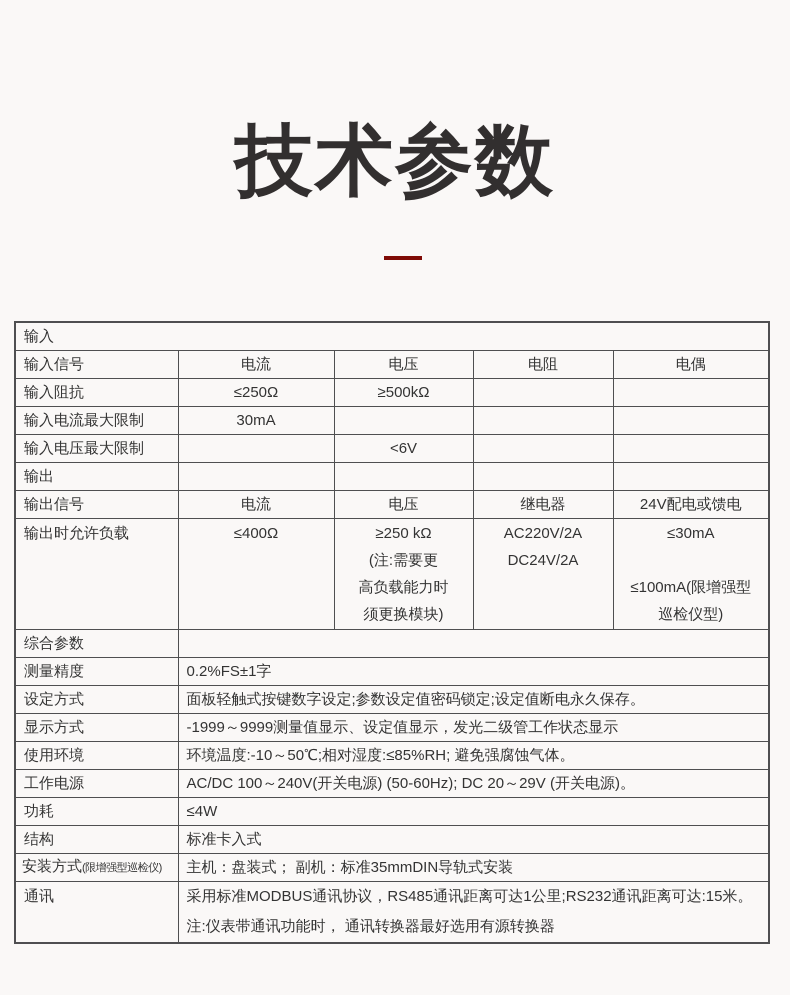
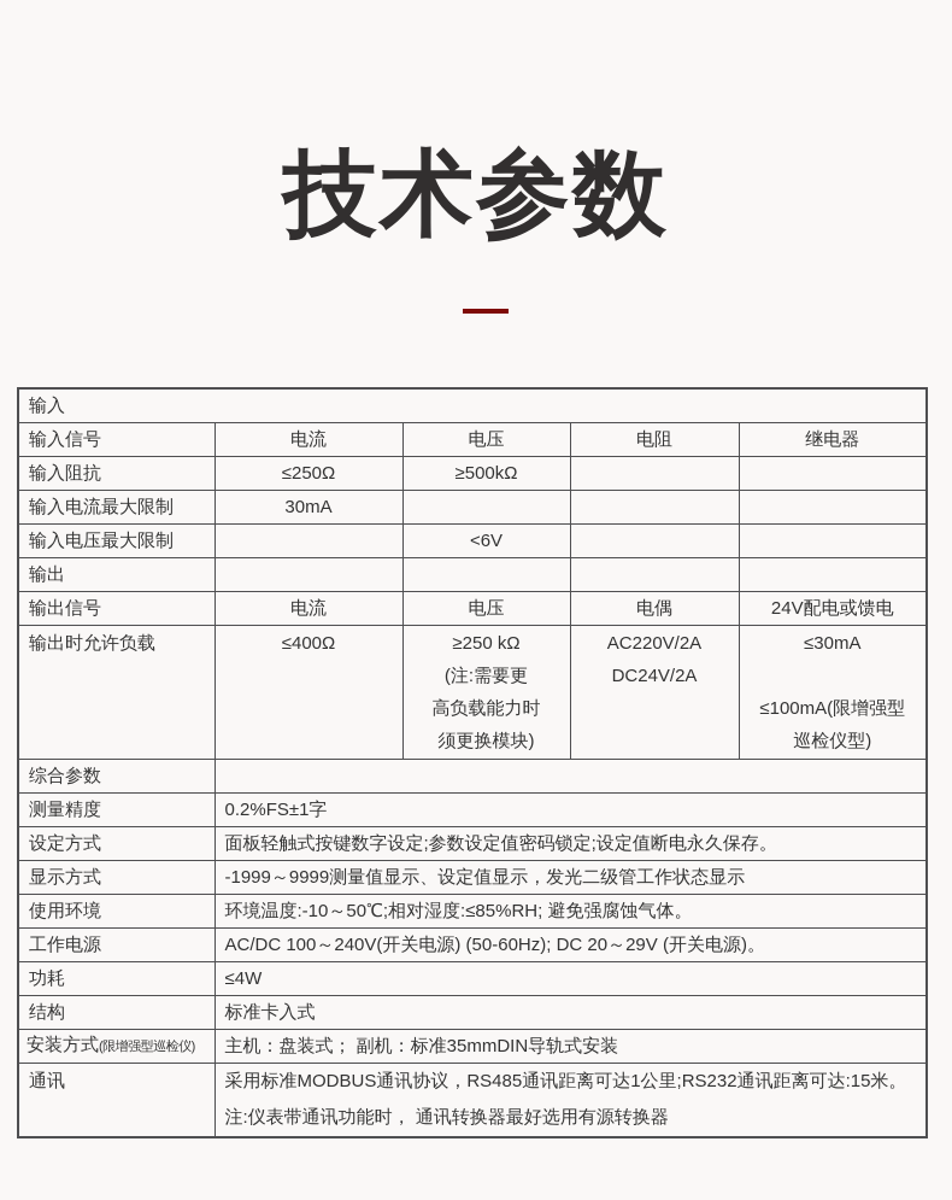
  技术参数
  输入
- 输入信号	电流	电压	电阻	电偶
+ 输入信号	电流	电压	电阻	继电器
  输入阻抗	≤250Ω	≥500kΩ
  输入电流最大限制	30mA
  输入电压最大限制		<6V
  输出
- 输出信号	电流	电压	继电器	24V配电或馈电
+ 输出信号	电流	电压	电偶	24V配电或馈电
  输出时允许负载	≤400Ω	≥250 kΩ (注:需要更 高负载能力时 须更换模块)	AC220V/2A DC24V/2A	≤30mA ≤100mA(限增强型 巡检仪型)
  综合参数
  测量精度	0.2%FS±1字
  设定方式	面板轻触式按键数字设定;参数设定值密码锁定;设定值断电永久保存。
  显示方式	-1999～9999测量值显示、设定值显示，发光二级管工作状态显示
  使用环境	环境温度:-10～50℃;相对湿度:≤85%RH; 避免强腐蚀气体。
  工作电源	AC/DC 100～240V(开关电源) (50-60Hz); DC 20～29V (开关电源)。
  功耗	≤4W
  结构	标准卡入式
  安装方式(限增强型巡检仪)	主机：盘装式； 副机：标准35mmDIN导轨式安装
  通讯	采用标准MODBUS通讯协议，RS485通讯距离可达1公里;RS232通讯距离可达:15米。 注:仪表带通讯功能时， 通讯转换器最好选用有源转换器
